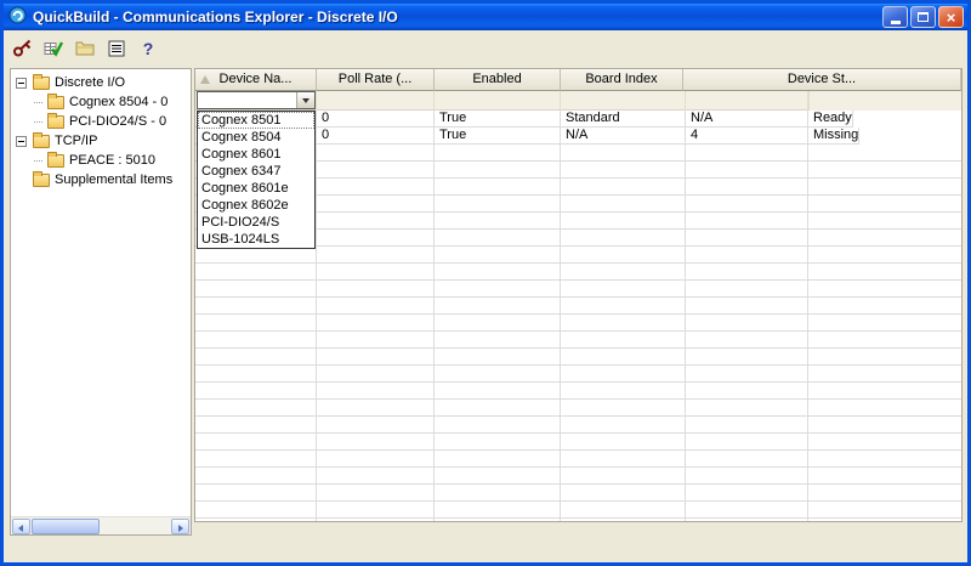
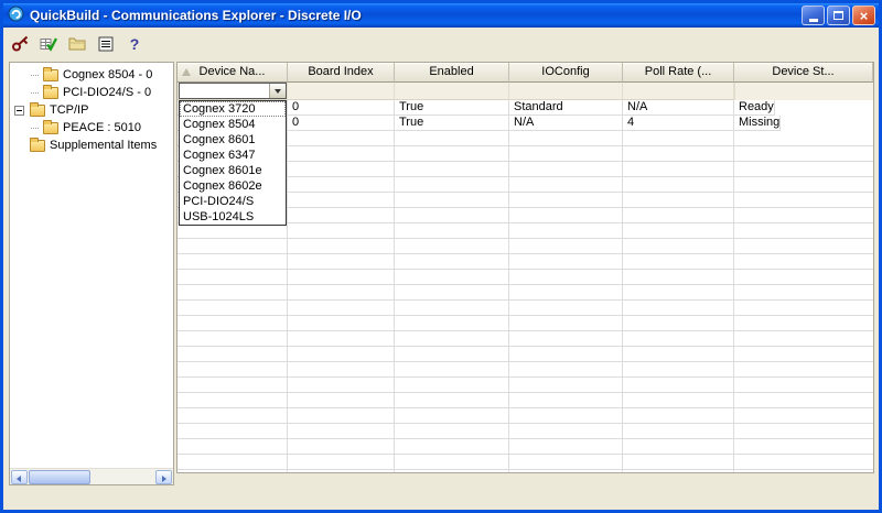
  QuickBuild - Communications Explorer - Discrete I/O
  ×
  ?
- Discrete I/O
  Cognex 8504 - 0
  PCI-DIO24/S - 0
  TCP/IP
  PEACE : 5010
  Supplemental Items
  Device Na...
- Poll Rate (...
+ Board Index
  Enabled
+ IOConfig
- Board Index
+ Poll Rate (...
  Device St...
  0
  True
  Standard
  N/A
  Ready
  0
  True
  N/A
  4
  Missing
- Cognex 8501
+ Cognex 3720
  Cognex 8504
  Cognex 8601
  Cognex 6347
  Cognex 8601e
  Cognex 8602e
  PCI-DIO24/S
  USB-1024LS
